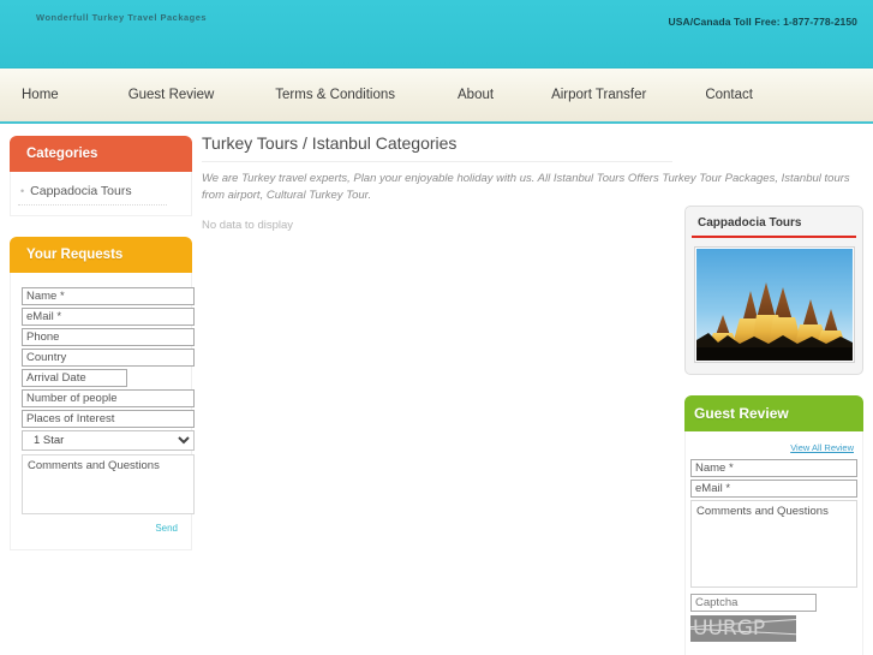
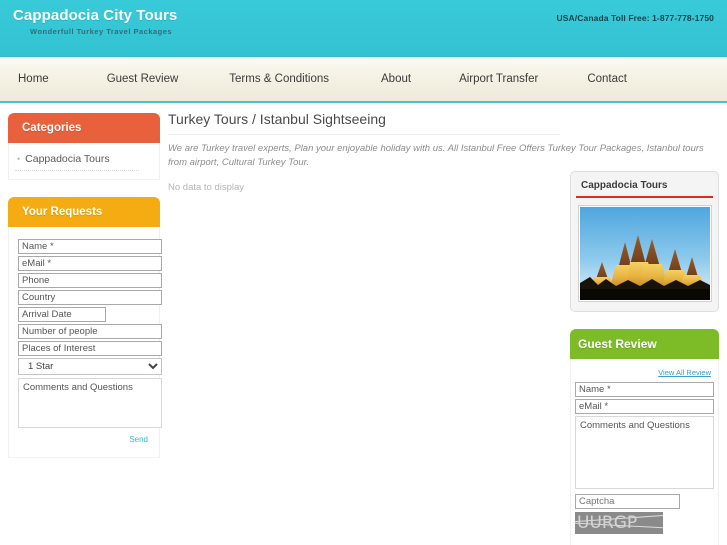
+ Cappadocia City Tours
  Wonderfull Turkey Travel Packages
- USA/Canada Toll Free: 1-877-778-2150
+ USA/Canada Toll Free: 1-877-778-1750
  Home
  Guest Review
  Terms & Conditions
  About
  Airport Transfer
  Contact
  Categories
  •
  Cappadocia Tours
  Your Requests
  Name *
  eMail *
  Phone
  Country
  Arrival Date
  Number of people
  Places of Interest
  1 Star
  Comments and Questions
  Send
- Turkey Tours / Istanbul Categories
+ Turkey Tours / Istanbul Sightseeing
- We are Turkey travel experts, Plan your enjoyable holiday with us. All Istanbul Tours Offers Turkey Tour Packages, Istanbul tours from airport, Cultural Turkey Tour.
+ We are Turkey travel experts, Plan your enjoyable holiday with us. All Istanbul Free Offers Turkey Tour Packages, Istanbul tours from airport, Cultural Turkey Tour.
  No data to display
  Cappadocia Tours
  Guest Review
  View All Review
  Name *
  eMail *
  Comments and Questions
  Captcha
  UURGP
